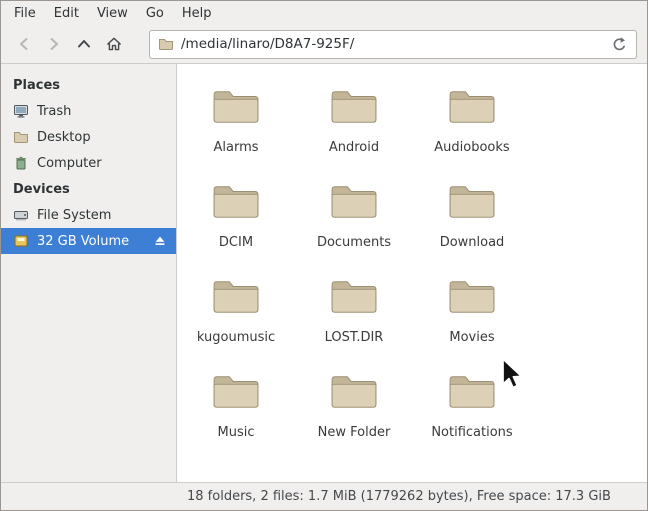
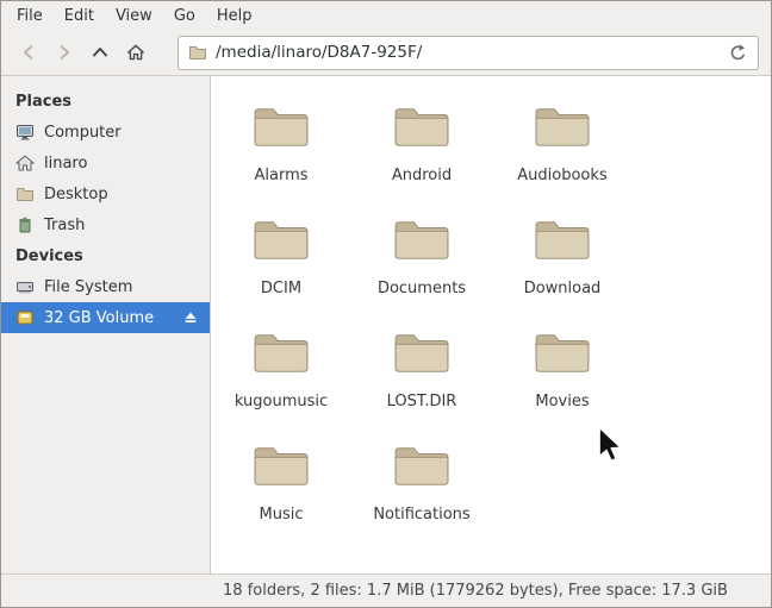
  File
  Edit
  View
  Go
  Help
  /media/linaro/D8A7-925F/
  Places
- Trash
+ Computer
+ linaro
  Desktop
- Computer
+ Trash
  Devices
  File System
  32 GB Volume
  Alarms
  Android
  Audiobooks
  DCIM
  Documents
  Download
  kugoumusic
  LOST.DIR
  Movies
  Music
- New Folder
  Notifications
  18 folders, 2 files: 1.7 MiB (1779262 bytes), Free space: 17.3 GiB
